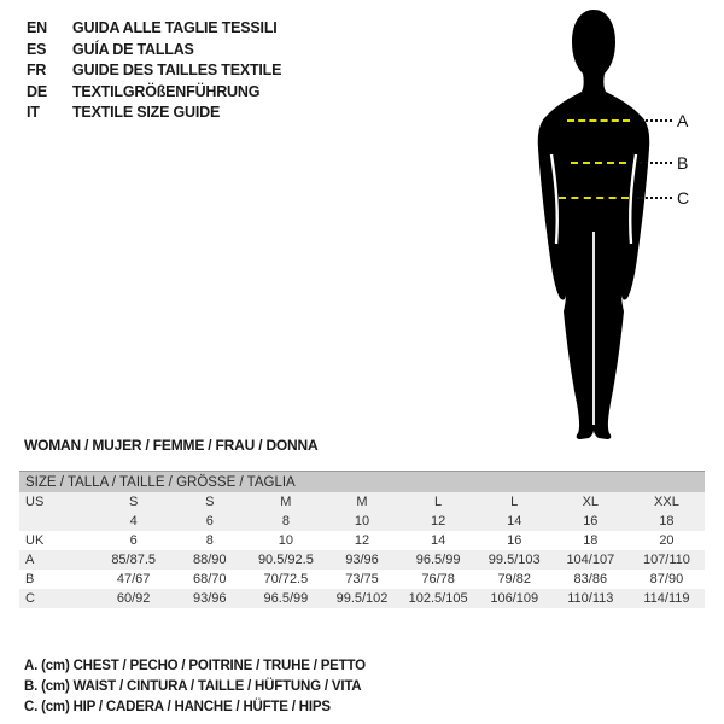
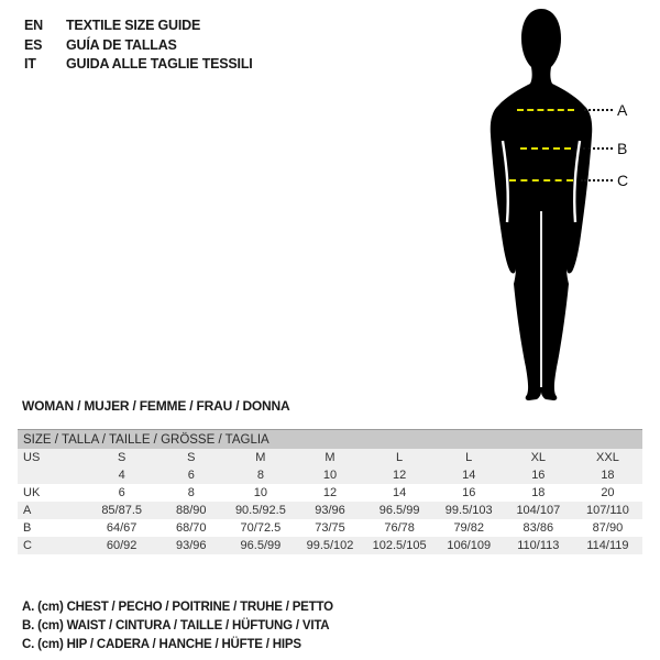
  EN
- GUIDA ALLE TAGLIE TESSILI
+ TEXTILE SIZE GUIDE
  ES
  GUÍA DE TALLAS
- FR
- GUIDE DES TAILLES TEXTILE
- DE
- TEXTILGRÖßENFÜHRUNG
  IT
- TEXTILE SIZE GUIDE
+ GUIDA ALLE TAGLIE TESSILI
  A
  B
  C
  WOMAN / MUJER / FEMME / FRAU / DONNA
  SIZE / TALLA / TAILLE / GRÖSSE / TAGLIA
  US	S	S	M	M	L	L	XL	XXL
  	4	6	8	10	12	14	16	18
  UK	6	8	10	12	14	16	18	20
  A	85/87.5	88/90	90.5/92.5	93/96	96.5/99	99.5/103	104/107	107/110
- B	47/67	68/70	70/72.5	73/75	76/78	79/82	83/86	87/90
+ B	64/67	68/70	70/72.5	73/75	76/78	79/82	83/86	87/90
  C	60/92	93/96	96.5/99	99.5/102	102.5/105	106/109	110/113	114/119
  A. (cm) CHEST / PECHO / POITRINE / TRUHE / PETTO
  B. (cm) WAIST / CINTURA / TAILLE / HÜFTUNG / VITA
  C. (cm) HIP / CADERA / HANCHE / HÜFTE / HIPS
